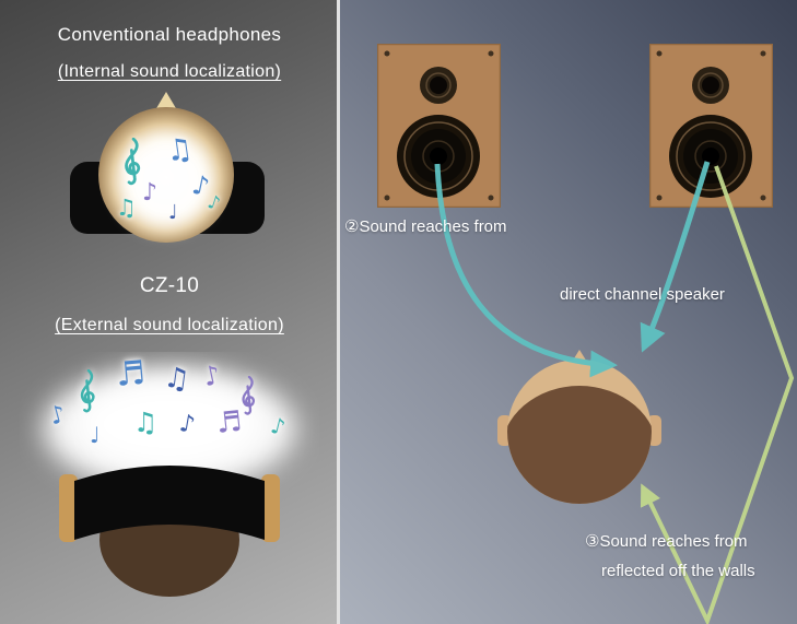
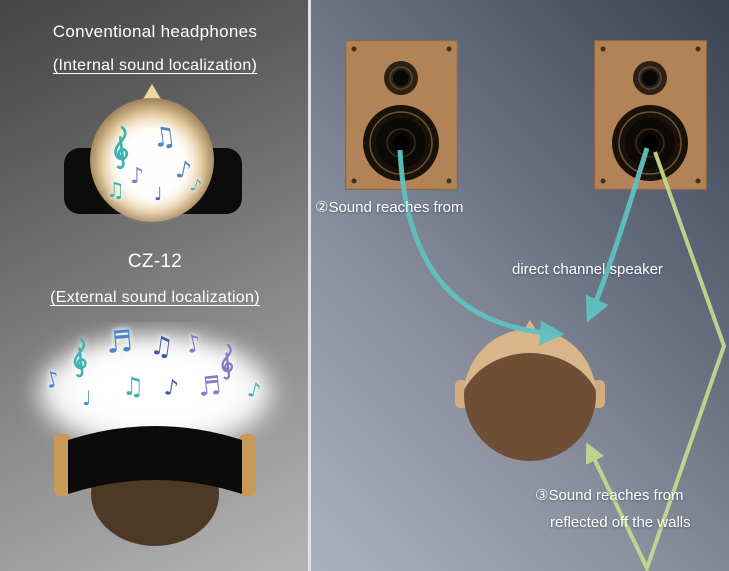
  Conventional headphones
  (Internal sound localization)
  ♪
  ♫
  ♩
- CZ-10
+ CZ-12
  (External sound localization)
  ♫
  ♩
  ②Sound reaches from
  direct channel speaker
  ③Sound reaches from
  reflected off the walls
